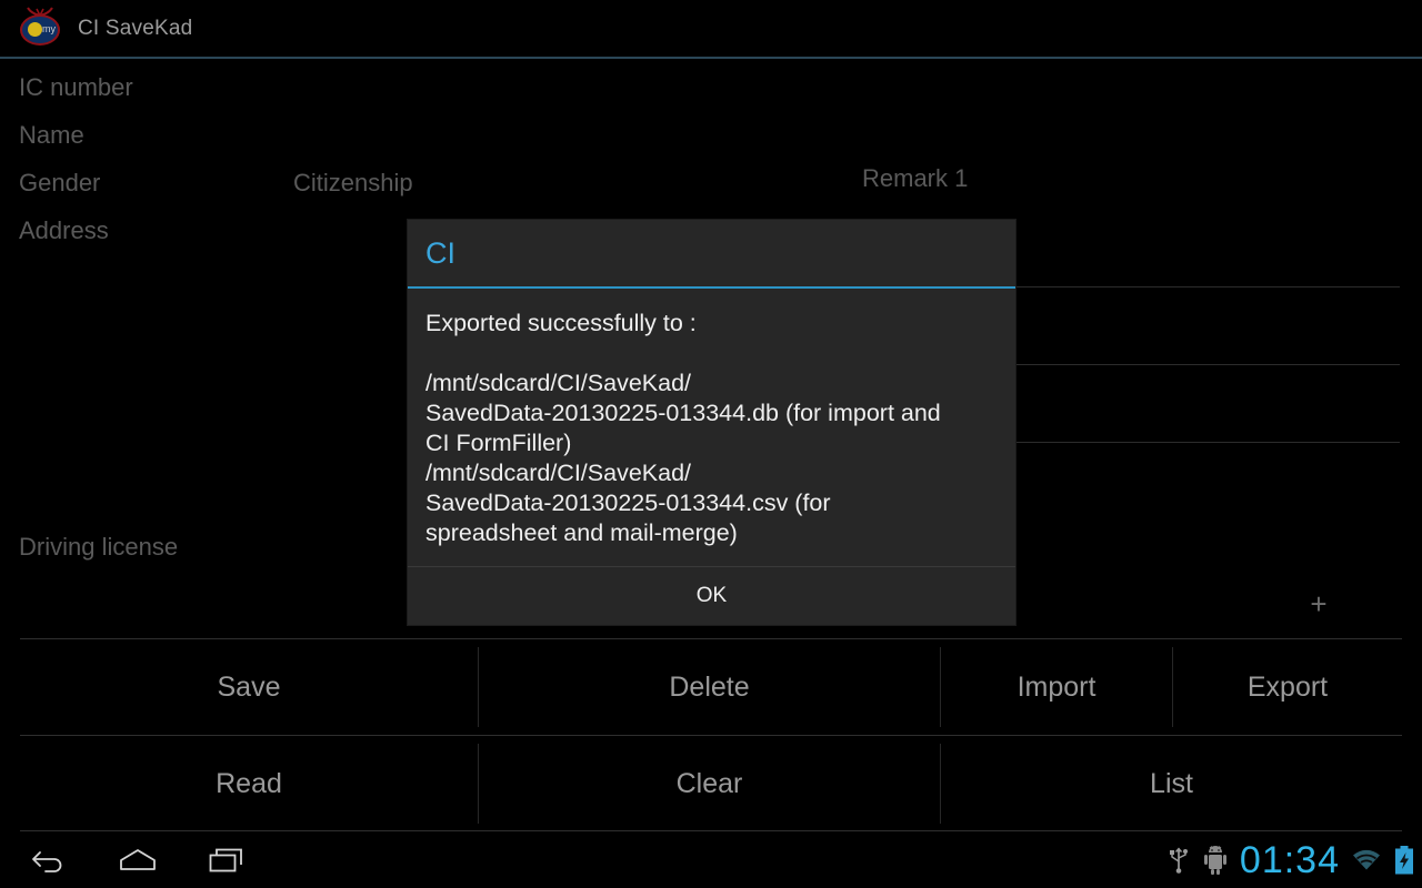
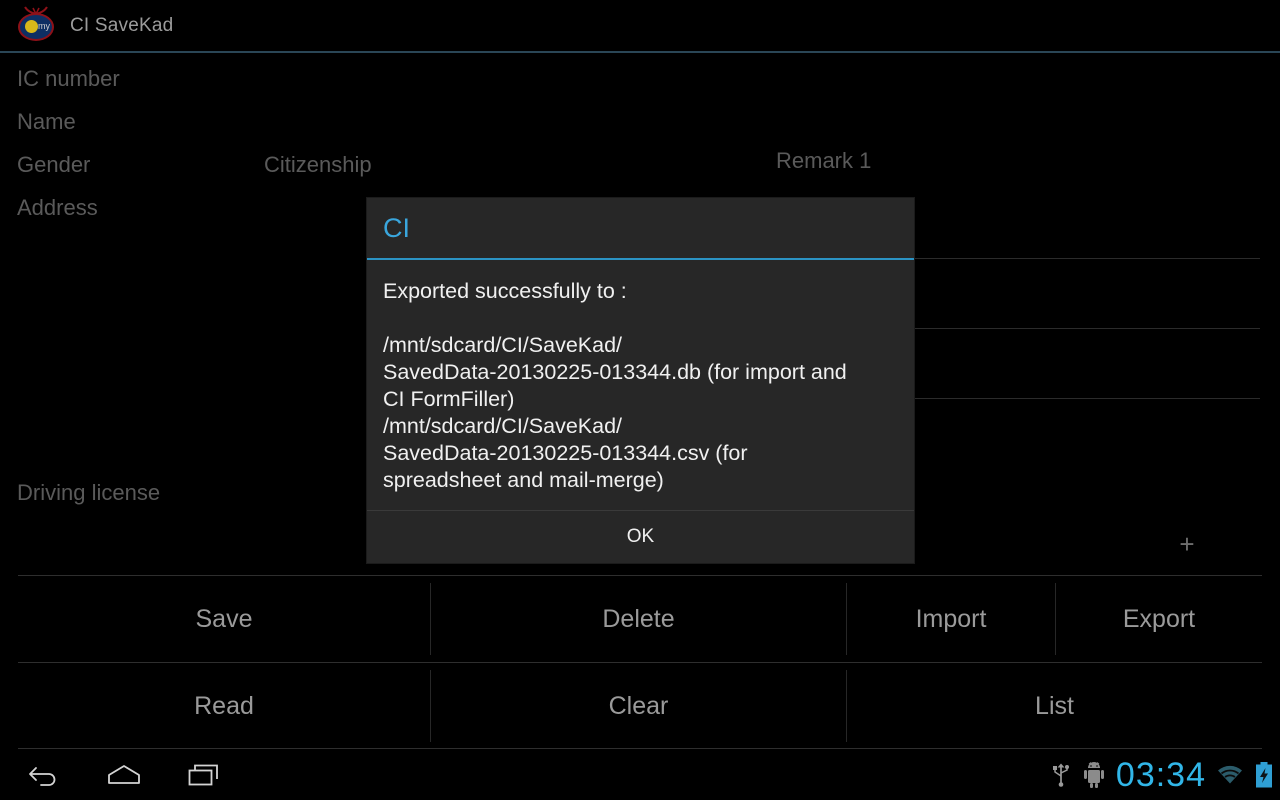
  my
  CI SaveKad
  IC number
  Name
  Gender
  Citizenship
  Remark 1
  Address
  Driving license
  +
  Save
  Delete
  Import
  Export
  Read
  Clear
  List
  CI
  Exported successfully to :
  /mnt/sdcard/CI/SaveKad/
  SavedData-20130225-013344.db (for import and
  CI FormFiller)
  /mnt/sdcard/CI/SaveKad/
  SavedData-20130225-013344.csv (for
  spreadsheet and mail-merge)
  OK
- 01:34
+ 03:34
